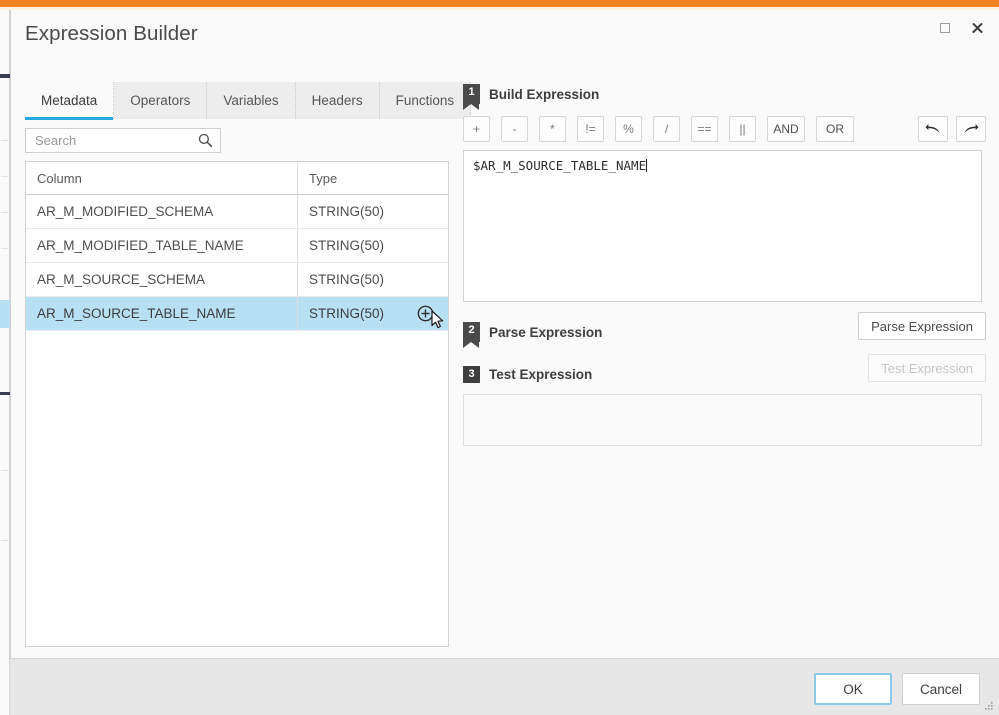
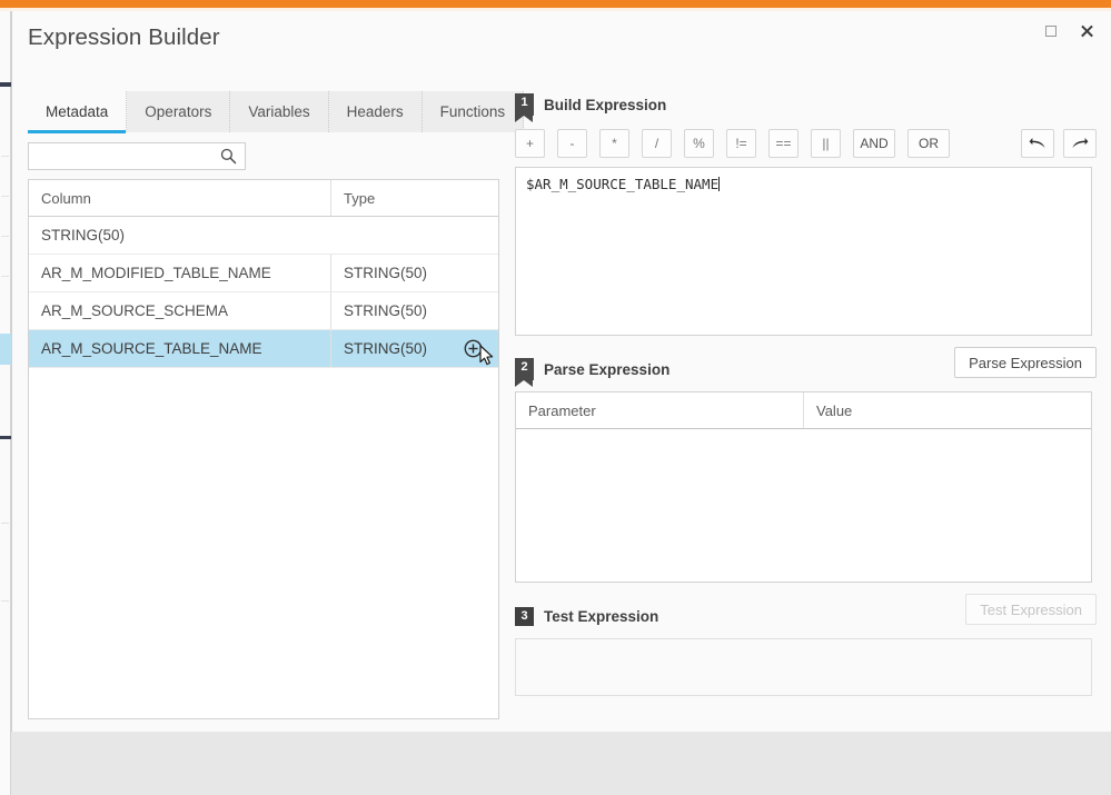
  Expression Builder
  Metadata
  Operators
  Variables
  Headers
  Functions
- Search
  Column
  Type
- AR_M_MODIFIED_SCHEMA
  STRING(50)
  AR_M_MODIFIED_TABLE_NAME
  STRING(50)
  AR_M_SOURCE_SCHEMA
  STRING(50)
  AR_M_SOURCE_TABLE_NAME
  STRING(50)
  1
  Build Expression
  +
  -
  *
- !=
+ /
  %
- /
+ !=
  ==
  ||
  AND
  OR
  $AR_M_SOURCE_TABLE_NAME
  2
  Parse Expression
  Parse Expression
+ Parameter
+ Value
  3
  Test Expression
  Test Expression
- OK
- Cancel
